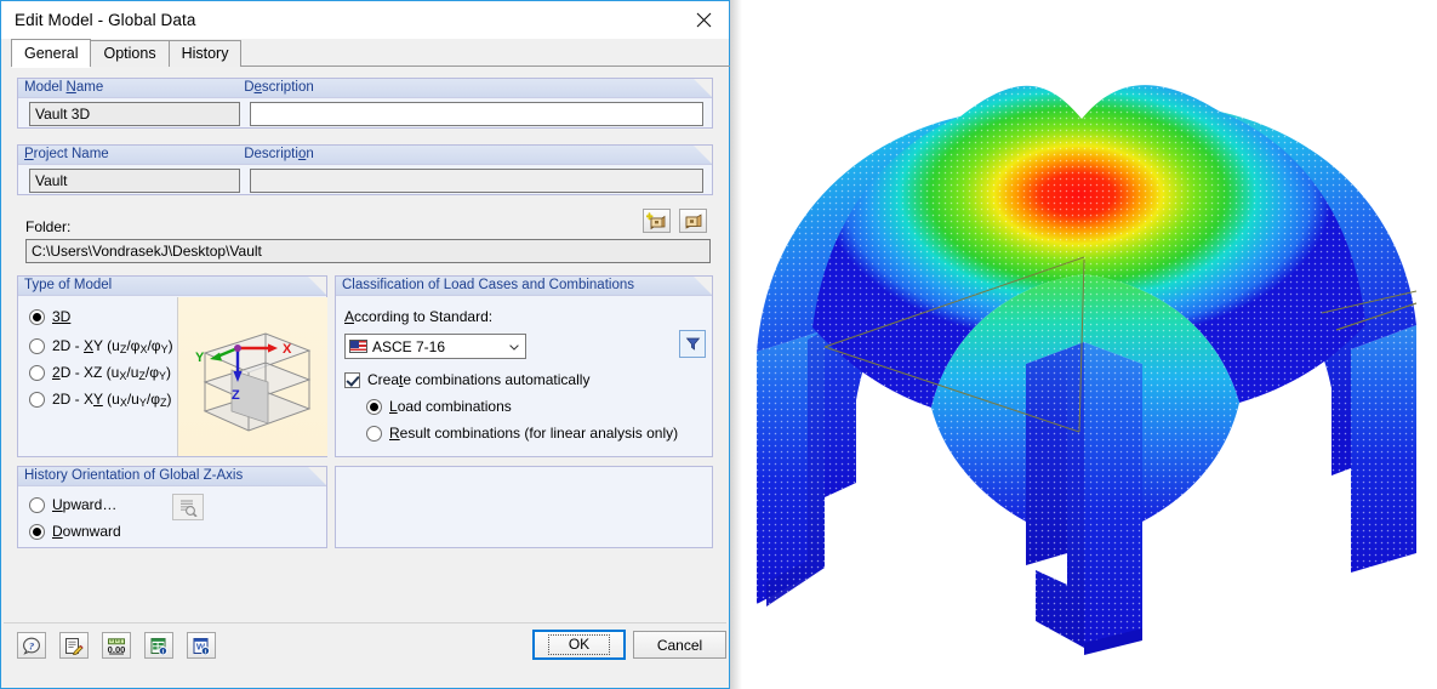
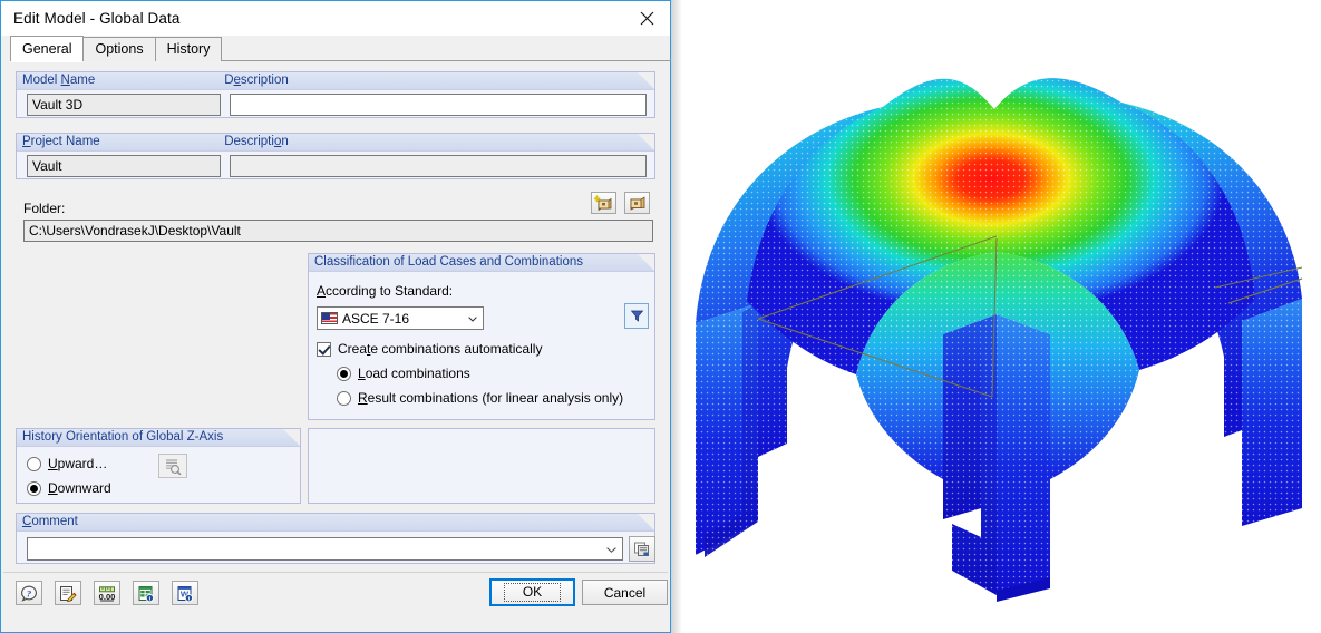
  Edit Model - Global Data
  General
  Options
  History
  Model Name Description
  Vault 3D
  Project Name Description
  Vault
  Folder:
  C:\Users\VondrasekJ\Desktop\Vault
- Type of Model
- 3D
- 2D - XY (uZ/φX/φY)
- 2D - XZ (uX/uZ/φY)
- 2D - XY (uX/uY/φZ)
- X
- Y
- Z
  Classification of Load Cases and Combinations
  According to Standard:
  ASCE 7-16
  Create combinations automatically
  Load combinations
  Result combinations (for linear analysis only)
  History Orientation of Global Z-Axis
  Upward…
  Downward
+ Comment
  ?
  0.00
  W
  OK
  Cancel
